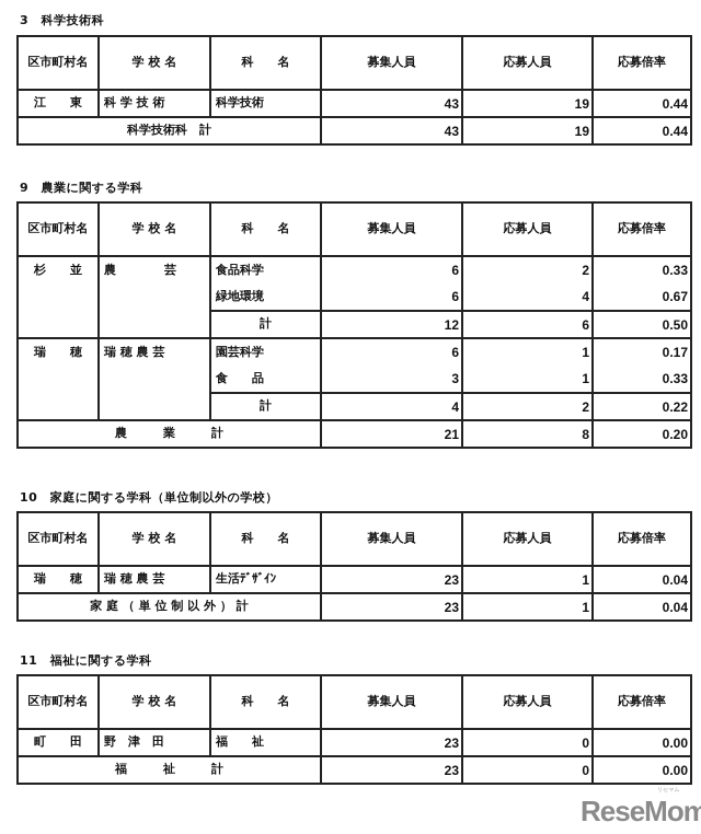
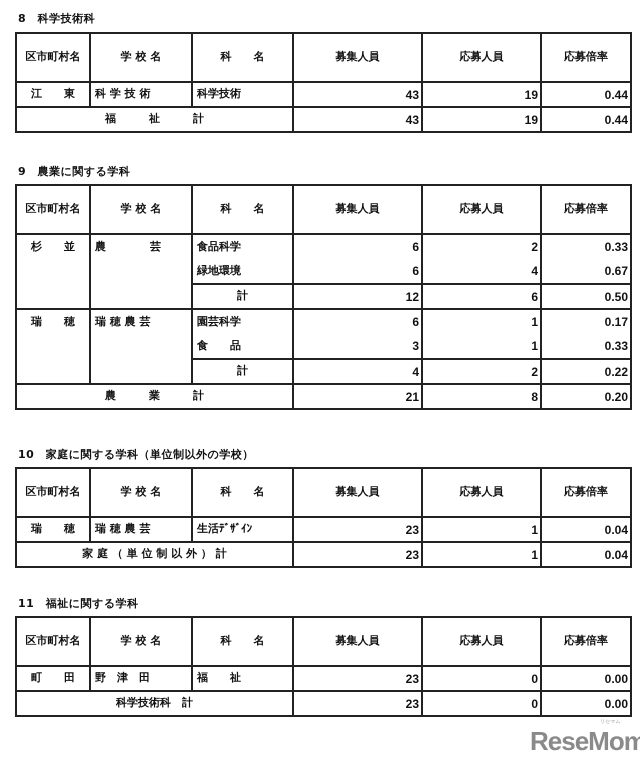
- 3 科学技術科
+ 8 科学技術科
  区市町村名	学 校 名	科 名	募集人員	応募人員	応募倍率
  江 東	科 学 技 術	科学技術	43	19	0.44
- 科学技術科 計	43	19	0.44
+ 福 祉 計	43	19	0.44
  9 農業に関する学科
  区市町村名	学 校 名	科 名	募集人員	応募人員	応募倍率
  杉 並	農 芸	食品科学	6	2	0.33
  緑地環境	6	4	0.67
  計	12	6	0.50
  瑞 穂	瑞 穂 農 芸	園芸科学	6	1	0.17
  食 品	3	1	0.33
  計	4	2	0.22
  農 業 計	21	8	0.20
  10 家庭に関する学科（単位制以外の学校）
  区市町村名	学 校 名	科 名	募集人員	応募人員	応募倍率
  瑞 穂	瑞 穂 農 芸	生活ﾃﾞｻﾞｲﾝ	23	1	0.04
  家 庭 （ 単 位 制 以 外 ） 計	23	1	0.04
  11 福祉に関する学科
  区市町村名	学 校 名	科 名	募集人員	応募人員	応募倍率
  町 田	野 津 田	福 祉	23	0	0.00
- 福 祉 計	23	0	0.00
+ 科学技術科 計	23	0	0.00
  ReseMom
